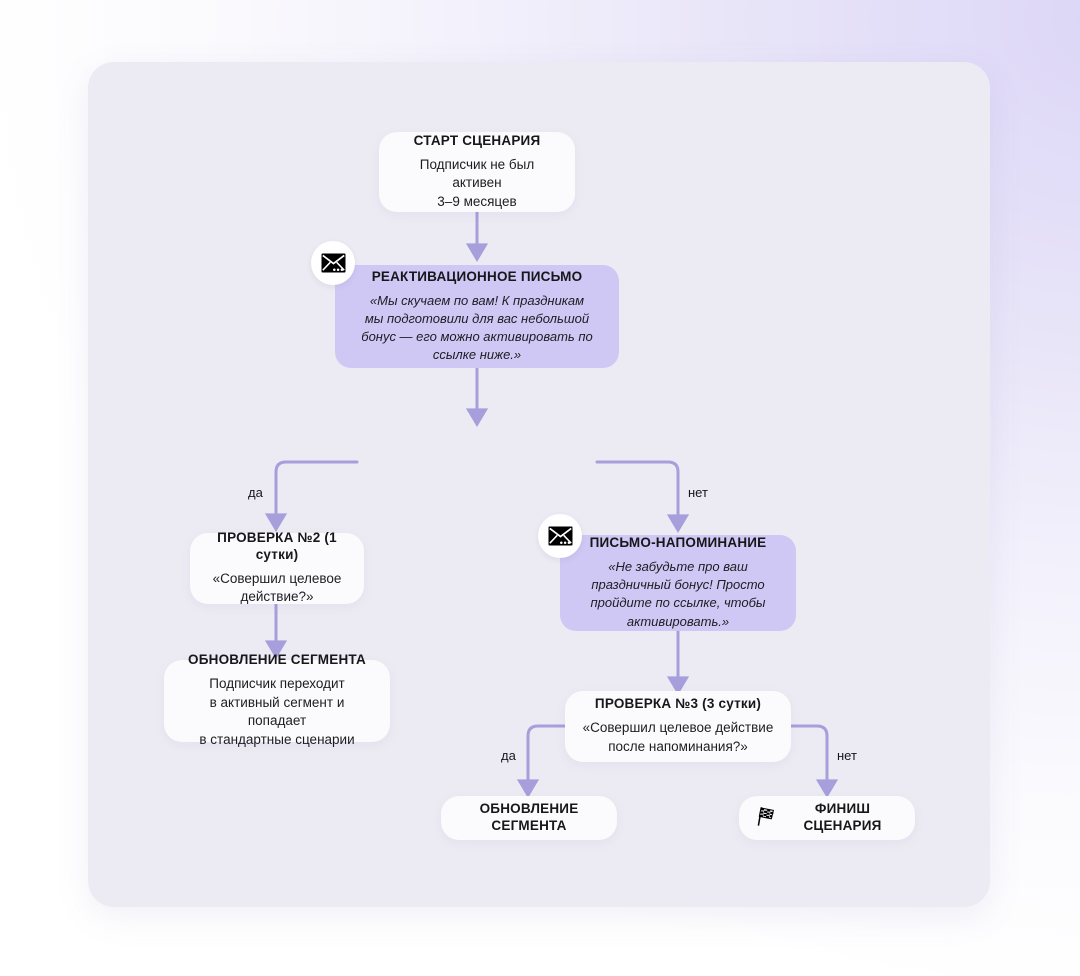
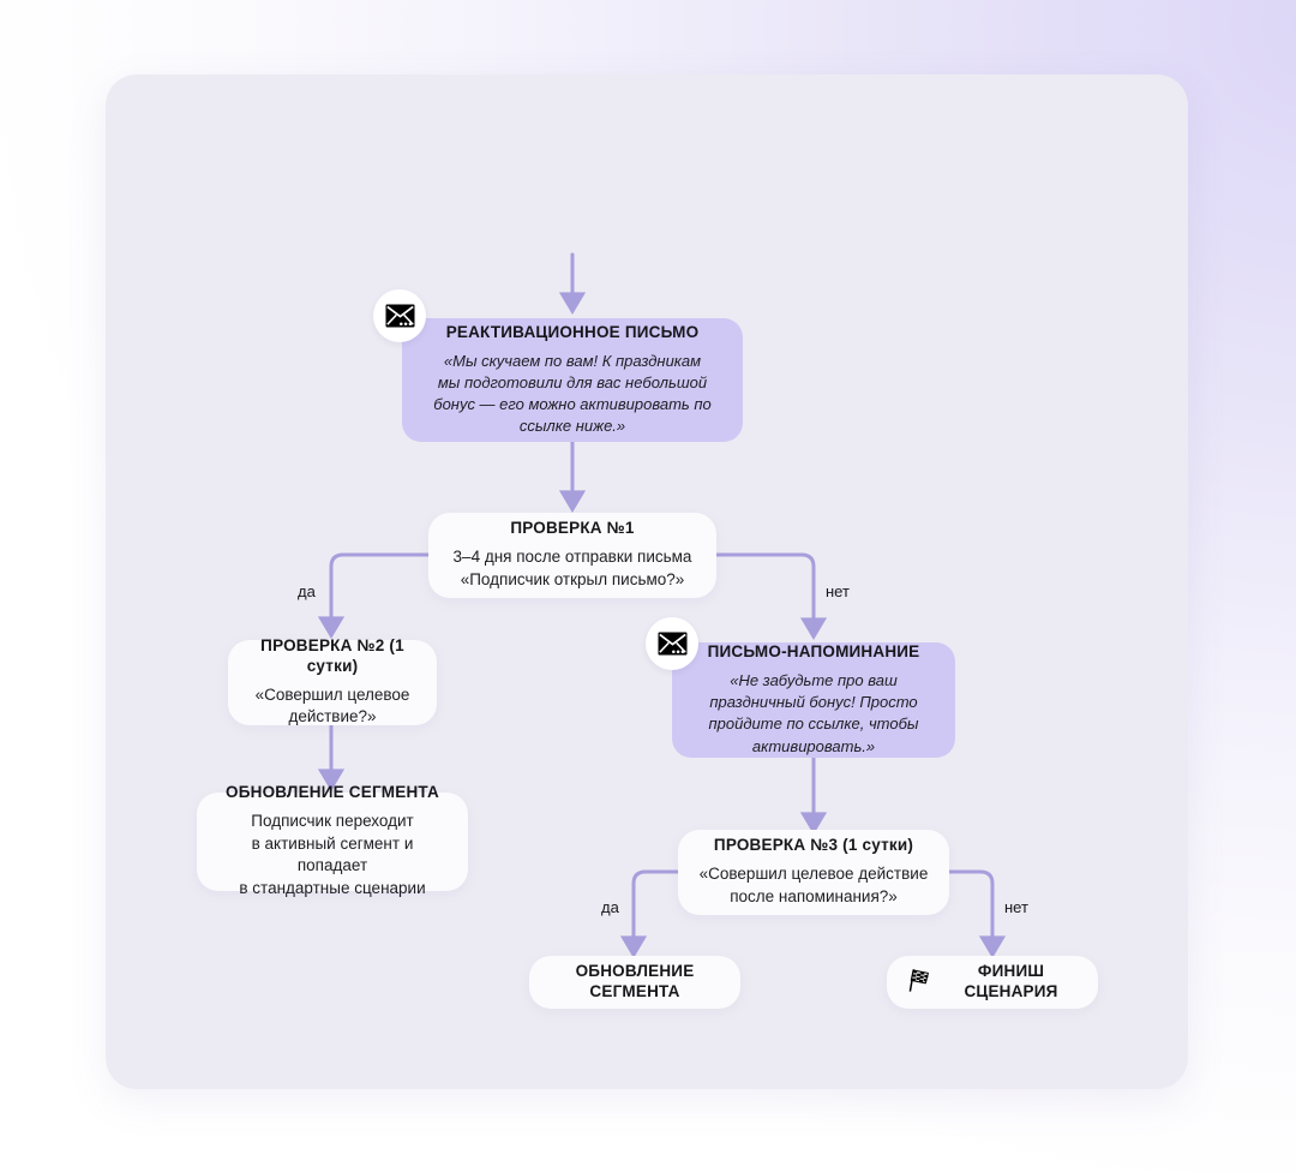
- СТАРТ СЦЕНАРИЯ
- Подписчик не был активен
- 3–9 месяцев
  РЕАКТИВАЦИОННОЕ ПИСЬМО
  «Мы скучаем по вам! К праздникам
  мы подготовили для вас небольшой
  бонус — его можно активировать по
  ссылке ниже.»
+ ПРОВЕРКА №1
+ 3–4 дня после отправки письма
+ «Подписчик открыл письмо?»
  да
  нет
  ПРОВЕРКА №2 (1 сутки)
  «Совершил целевое
  действие?»
  ПИСЬМО-НАПОМИНАНИЕ
  «Не забудьте про ваш
  праздничный бонус! Просто
  пройдите по ссылке, чтобы
  активировать.»
  ОБНОВЛЕНИЕ СЕГМЕНТА
  Подписчик переходит
  в активный сегмент и попадает
  в стандартные сценарии
- ПРОВЕРКА №3 (3 сутки)
+ ПРОВЕРКА №3 (1 сутки)
  «Совершил целевое действие
  после напоминания?»
  да
  нет
  ОБНОВЛЕНИЕ СЕГМЕНТА
  ФИНИШ СЦЕНАРИЯ
